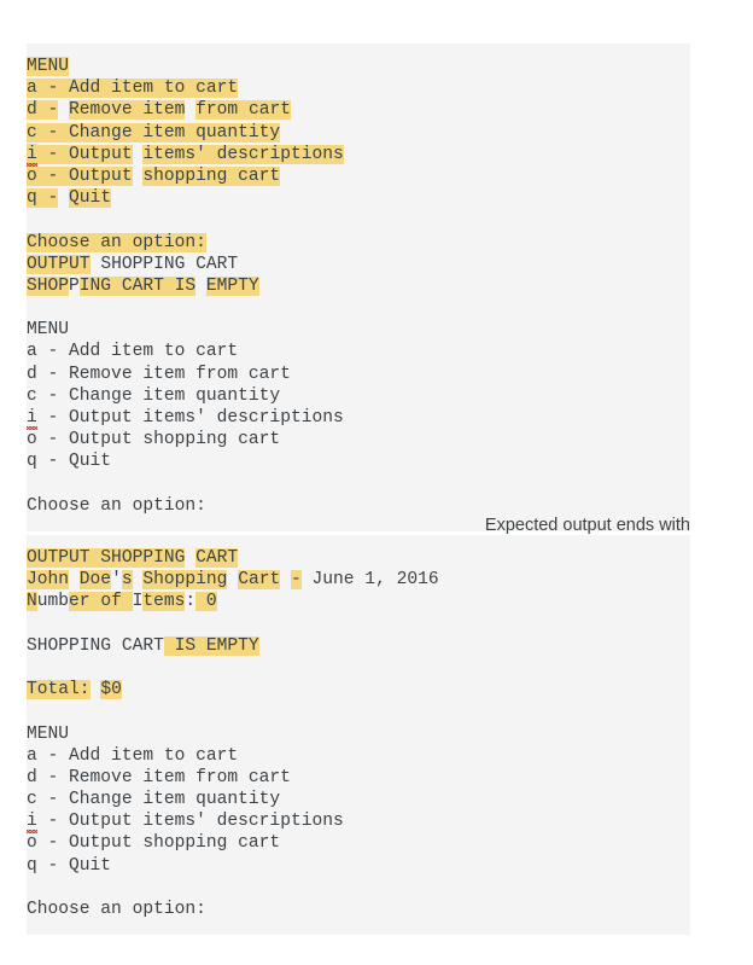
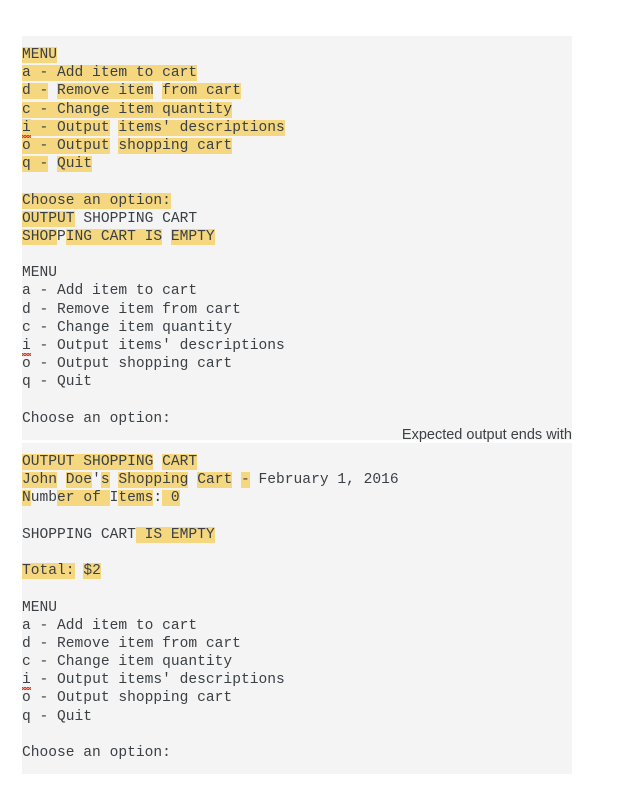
  MENU
  a - Add item to cart
  d - Remove item from cart
  c - Change item quantity
  i - Output items' descriptions
  o - Output shopping cart
  q - Quit
  Choose an option:
  OUTPUT SHOPPING CART
  SHOPPING CART IS EMPTY
  MENU
  a - Add item to cart
  d - Remove item from cart
  c - Change item quantity
  i - Output items' descriptions
  o - Output shopping cart
  q - Quit
  Choose an option:
  Expected output ends with
  OUTPUT SHOPPING CART
- John Doe's Shopping Cart - June 1, 2016
+ John Doe's Shopping Cart - February 1, 2016
  Number of Items: 0
  SHOPPING CART IS EMPTY
- Total: $0
+ Total: $2
  MENU
  a - Add item to cart
  d - Remove item from cart
  c - Change item quantity
  i - Output items' descriptions
  o - Output shopping cart
  q - Quit
  Choose an option:
